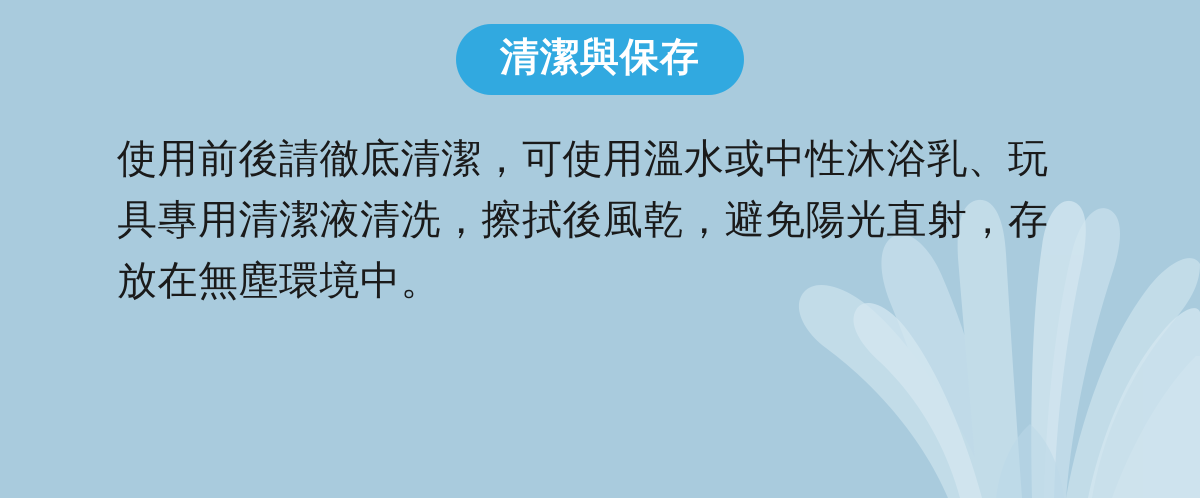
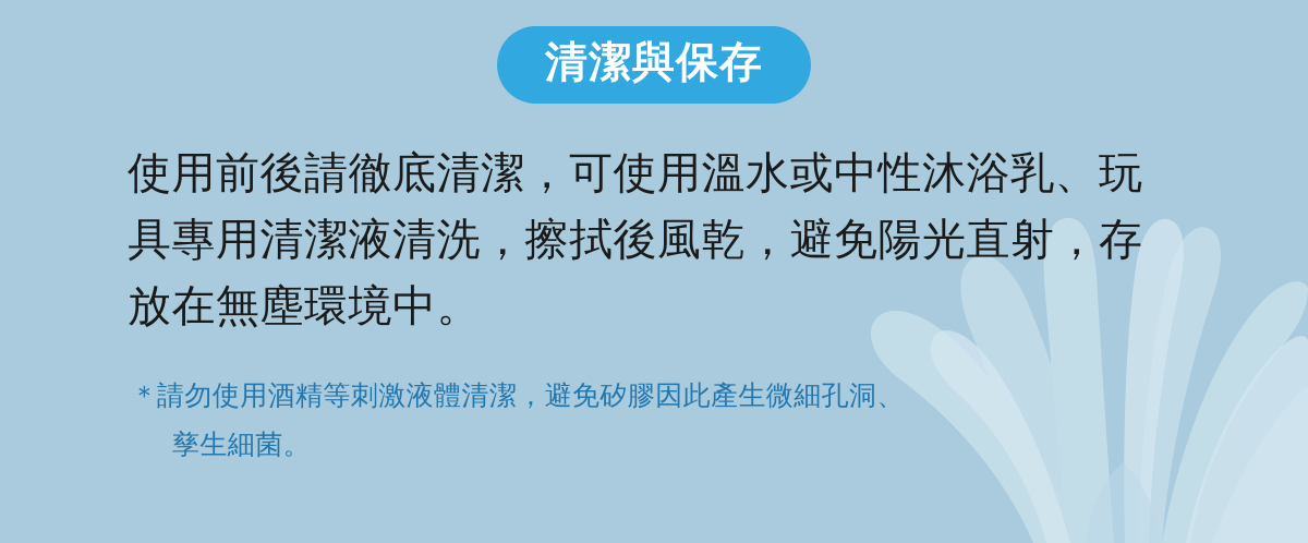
  清潔與保存
  使用前後請徹底清潔，可使用溫水或中性沐浴乳、玩
  具專用清潔液清洗，擦拭後風乾，避免陽光直射，存
  放在無塵環境中。
+ ＊
+ 請勿使用酒精等刺激液體清潔，避免矽膠因此產生微細孔洞、
+ 孳生細菌。
